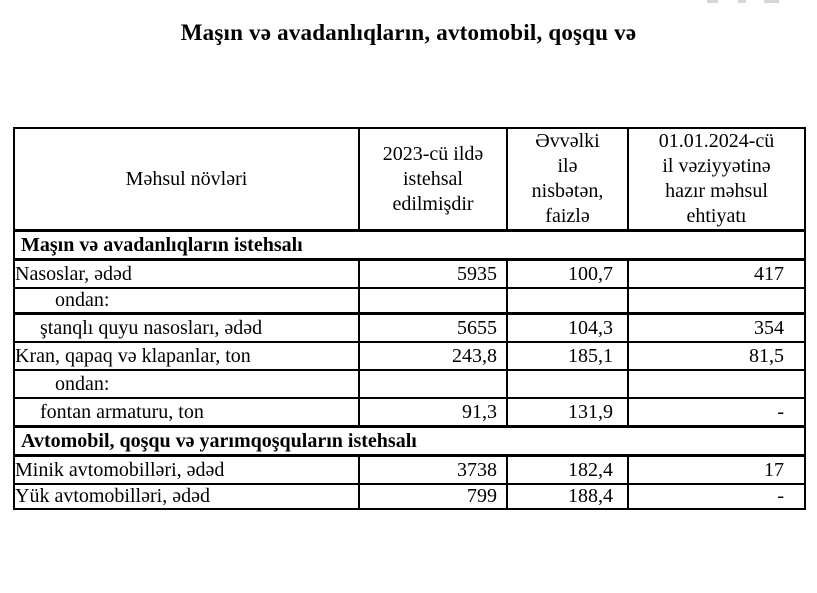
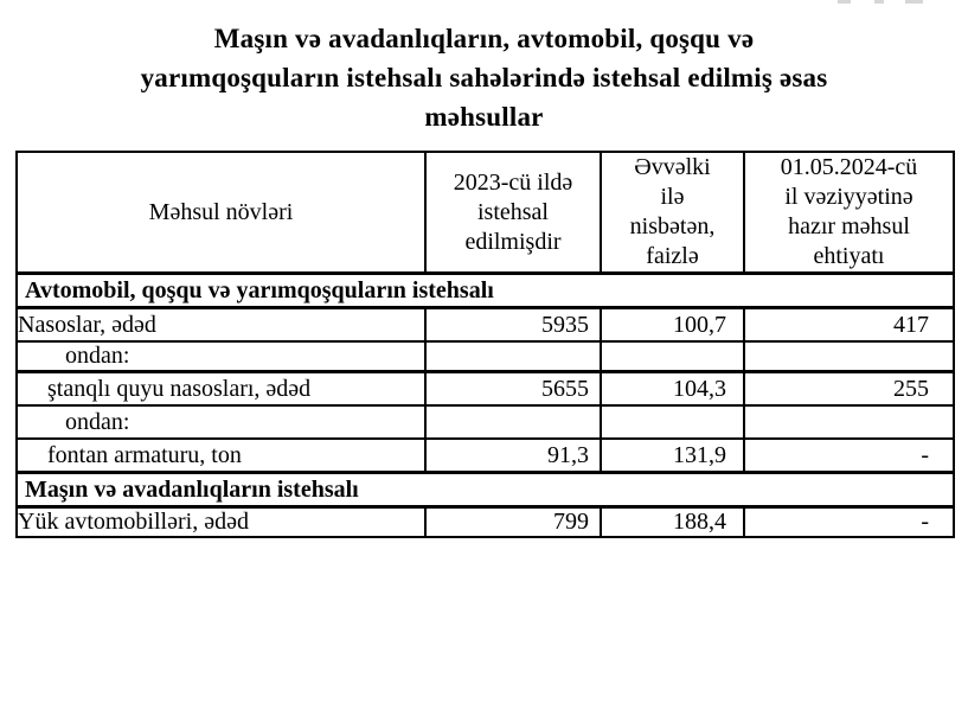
  Maşın və avadanlıqların, avtomobil, qoşqu və
+ yarımqoşquların istehsalı sahələrində istehsal edilmiş əsas
+ məhsullar
- Məhsul növləri	2023-cü ildə istehsal edilmişdir	Əvvəlki ilə nisbətən, faizlə	01.01.2024-cü il vəziyyətinə hazır məhsul ehtiyatı
+ Məhsul növləri	2023-cü ildə istehsal edilmişdir	Əvvəlki ilə nisbətən, faizlə	01.05.2024-cü il vəziyyətinə hazır məhsul ehtiyatı
- Maşın və avadanlıqların istehsalı
+ Avtomobil, qoşqu və yarımqoşquların istehsalı
  Nasoslar, ədəd	5935	100,7	417
  ondan:
- ştanqlı quyu nasosları, ədəd	5655	104,3	354
+ ştanqlı quyu nasosları, ədəd	5655	104,3	255
- Kran, qapaq və klapanlar, ton	243,8	185,1	81,5
  ondan:
  fontan armaturu, ton	91,3	131,9	-
- Avtomobil, qoşqu və yarımqoşquların istehsalı
+ Maşın və avadanlıqların istehsalı
- Minik avtomobilləri, ədəd	3738	182,4	17
  Yük avtomobilləri, ədəd	799	188,4	-
